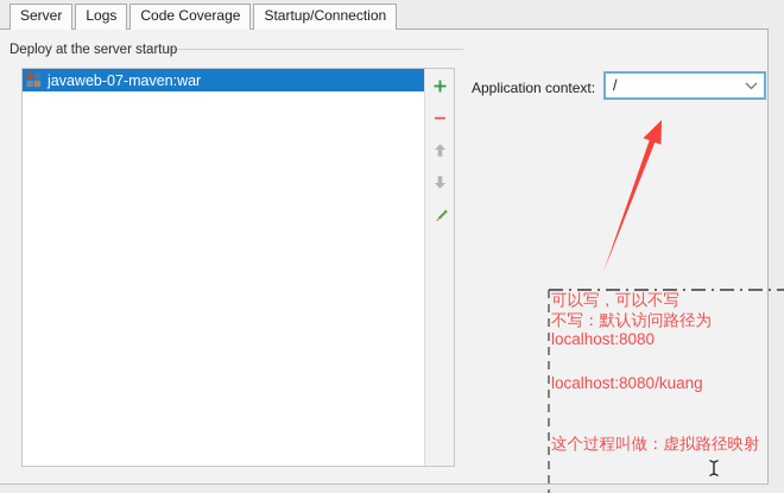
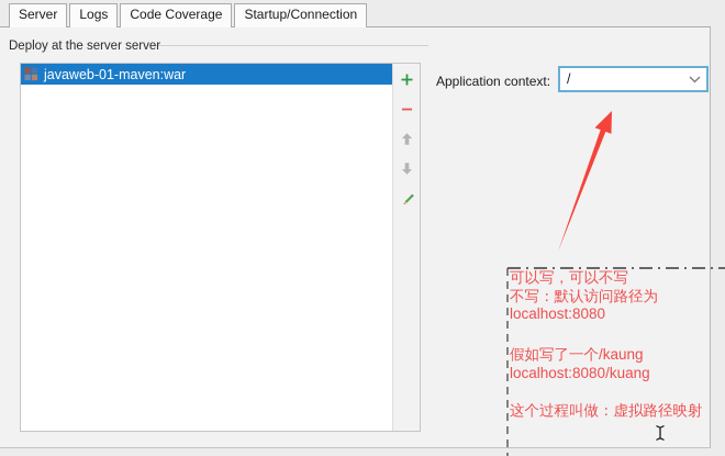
  Server
  Logs
  Code Coverage
  Startup/Connection
- Deploy at the server startup
+ Deploy at the server server
- javaweb-07-maven:war
+ javaweb-01-maven:war
  Application context:
  /
  可以写，可以不写
  不写：默认访问路径为
  localhost:8080
+ 假如写了一个/kaung
  localhost:8080/kuang
  这个过程叫做：虚拟路径映射
